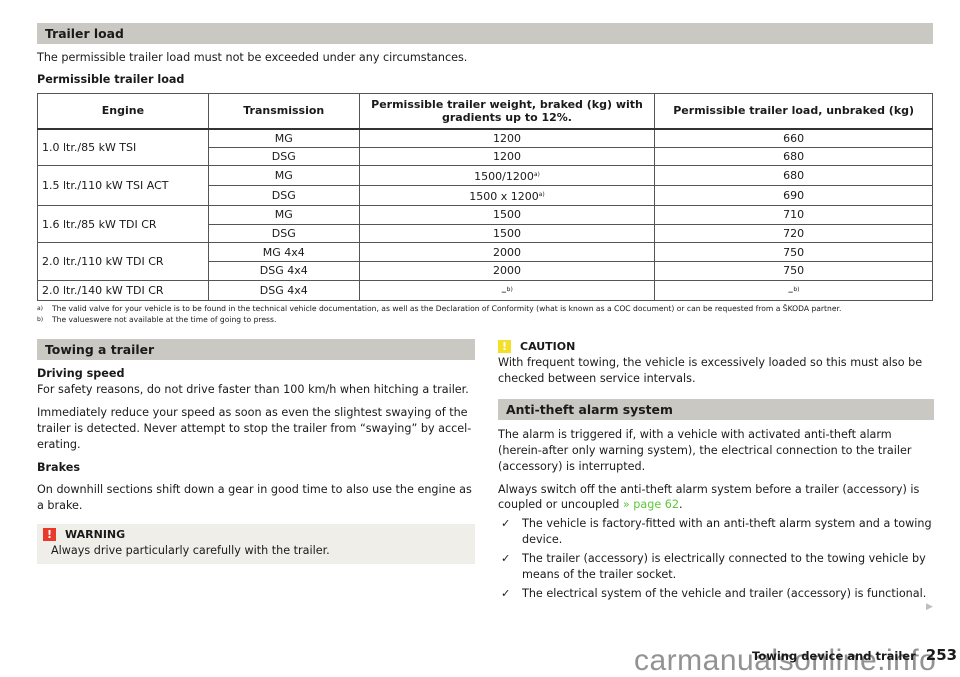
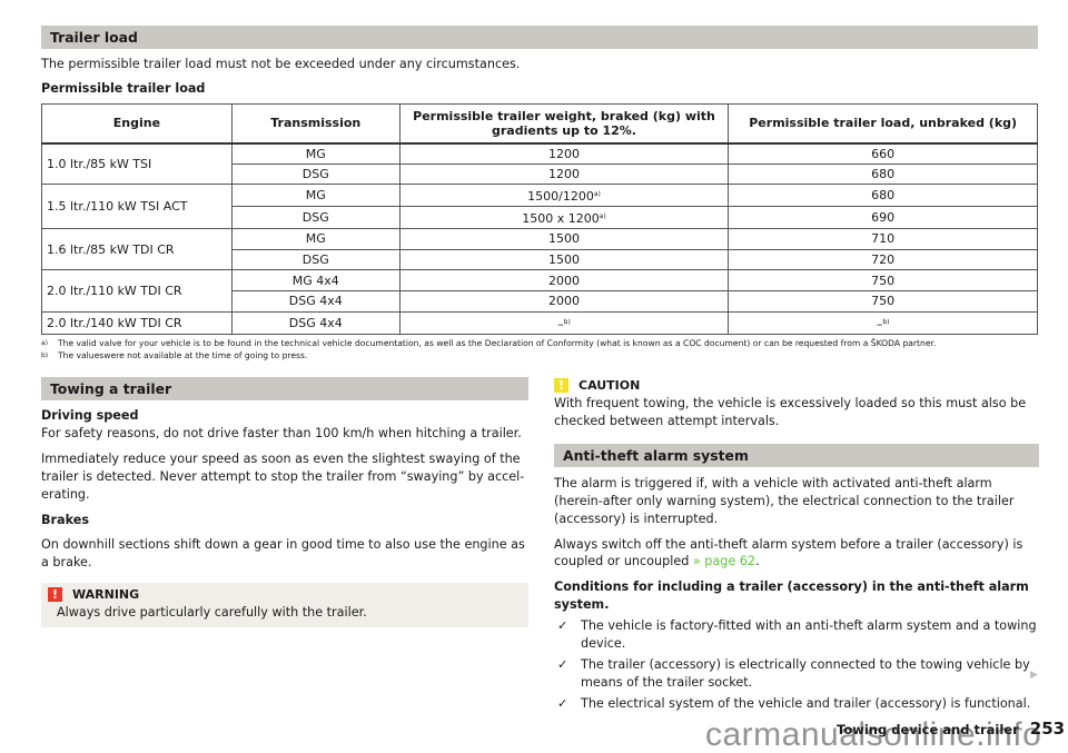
  Trailer load
  The permissible trailer load must not be exceeded under any circumstances.
  Permissible trailer load
  Engine	Transmission	Permissible trailer weight, braked (kg) with gradients up to 12%.	Permissible trailer load, unbraked (kg)
  1.0 ltr./85 kW TSI	MG	1200	660
  DSG	1200	680
  1.5 ltr./110 kW TSI ACT	MG	1500/1200	680
  DSG	1500 x 1200	690
  1.6 ltr./85 kW TDI CR	MG	1500	710
  DSG	1500	720
  2.0 ltr./110 kW TDI CR	MG 4x4	2000	750
  DSG 4x4	2000	750
  2.0 ltr./140 kW TDI CR	DSG 4x4	–	–
  The valid valve for your vehicle is to be found in the technical vehicle documentation, as well as the Declaration of Conformity (what is known as a COC document) or can be requested from a ŠKODA partner.
  The valueswere not available at the time of going to press.
  Towing a trailer
  Driving speed
  For safety reasons, do not drive faster than 100 km/h when hitching a trailer.
  Immediately reduce your speed as soon as even the slightest swaying of the trailer is detected. Never attempt to stop the trailer from “swaying” by accel-erating.
  Brakes
  On downhill sections shift down a gear in good time to also use the engine as a brake.
  !
  WARNING
  Always drive particularly carefully with the trailer.
  !
  CAUTION
- With frequent towing, the vehicle is excessively loaded so this must also be checked between service intervals.
+ With frequent towing, the vehicle is excessively loaded so this must also be checked between attempt intervals.
  Anti-theft alarm system
  The alarm is triggered if, with a vehicle with activated anti-theft alarm (herein-after only warning system), the electrical connection to the trailer (accessory) is interrupted.
  Always switch off the anti-theft alarm system before a trailer (accessory) is coupled or uncoupled » page 62.
+ Conditions for including a trailer (accessory) in the anti-theft alarm system.
  ✓
  The vehicle is factory-fitted with an anti-theft alarm system and a towing device.
  ✓
  The trailer (accessory) is electrically connected to the towing vehicle by means of the trailer socket.
  ✓
  The electrical system of the vehicle and trailer (accessory) is functional.
  ▶
  carmanualsonline.info
  Towing device and trailer
  253
